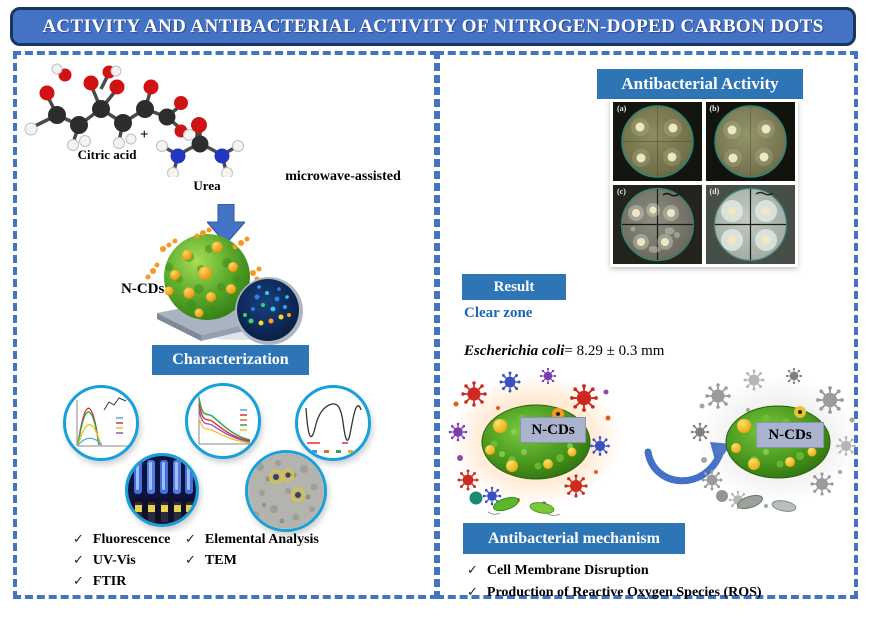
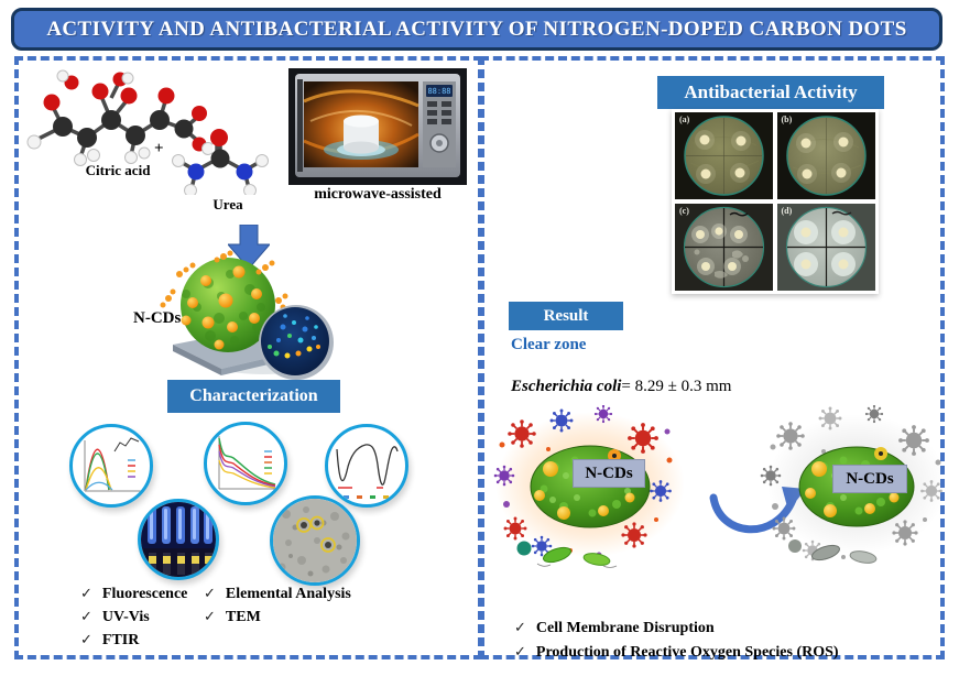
  ACTIVITY AND ANTIBACTERIAL ACTIVITY OF NITROGEN-DOPED CARBON DOTS
  Citric acid
  +
  Urea
+ 88:88
  microwave-assisted
  N-CDs
  Characterization
  ✓
  Fluorescence
  ✓
  UV-Vis
  ✓
  FTIR
  ✓
  Elemental Analysis
  ✓
  TEM
  Antibacterial Activity
  (a)
  (b)
  (c)
  (d)
  Result
  Clear zone
  Escherichia coli= 8.29 ± 0.3 mm
  N-CDs
  N-CDs
- Antibacterial mechanism
  ✓
  Cell Membrane Disruption
  ✓
  Production of Reactive Oxygen Species (ROS)
